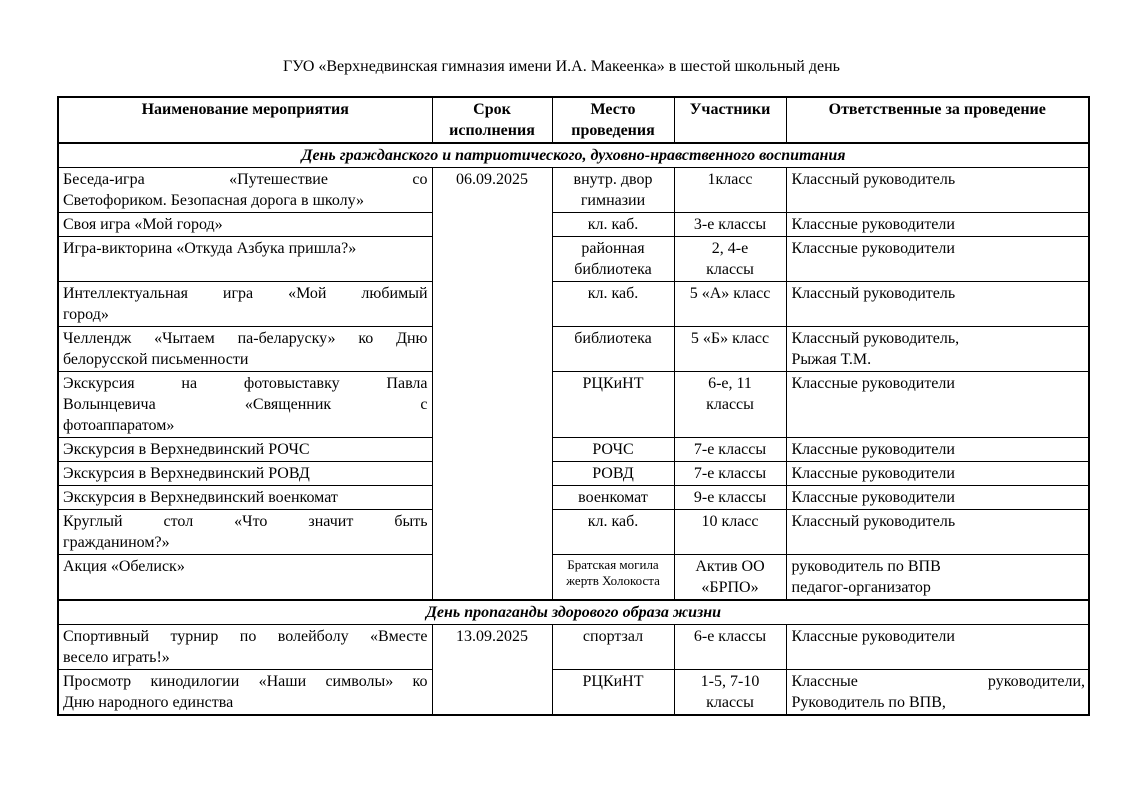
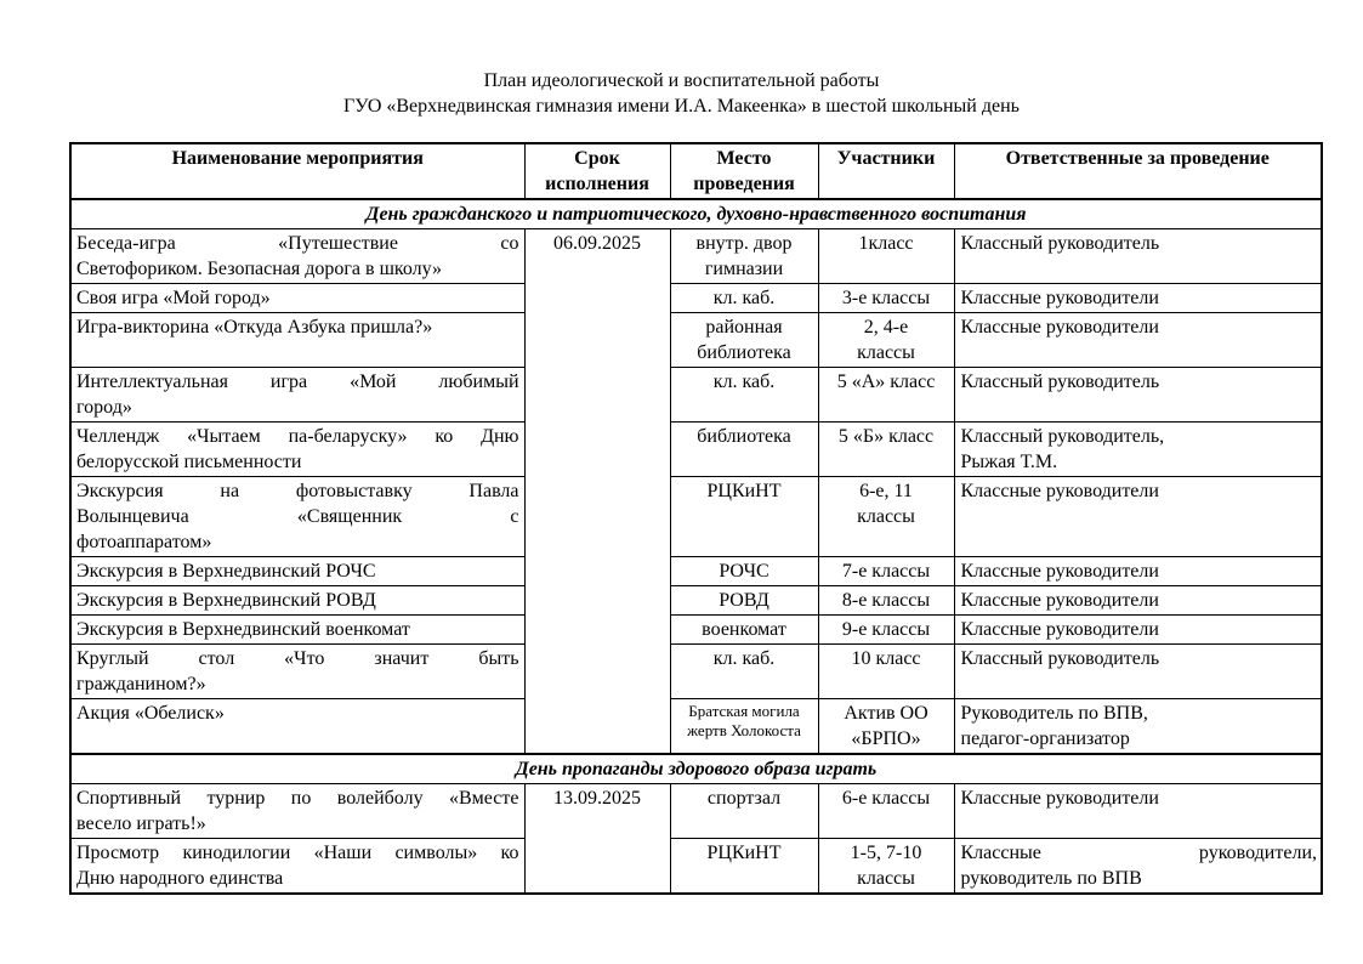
+ План идеологической и воспитательной работы
  ГУО «Верхнедвинская гимназия имени И.А. Макеенка» в шестой школьный день
  Наименование мероприятия	Срок исполнения	Место проведения	Участники	Ответственные за проведение
  День гражданского и патриотического, духовно-нравственного воспитания
  Беседа-игра «Путешествие соСветофориком. Безопасная дорога в школу»	06.09.2025	внутр. дворгимназии	1класс	Классный руководитель
  Своя игра «Мой город»	кл. каб.	3-е классы	Классные руководители
  Игра-викторина «Откуда Азбука пришла?»	районнаябиблиотека	2, 4-еклассы	Классные руководители
  Интеллектуальная игра «Мой любимыйгород»	кл. каб.	5 «А» класс	Классный руководитель
  Челлендж «Чытаем па-беларуску» ко Днюбелорусской письменности	библиотека	5 «Б» класс	Классный руководитель,Рыжая Т.М.
  Экскурсия на фотовыставку ПавлаВолынцевича «Священник сфотоаппаратом»	РЦКиНТ	6-е, 11классы	Классные руководители
  Экскурсия в Верхнедвинский РОЧС	РОЧС	7-е классы	Классные руководители
- Экскурсия в Верхнедвинский РОВД	РОВД	7-е классы	Классные руководители
+ Экскурсия в Верхнедвинский РОВД	РОВД	8-е классы	Классные руководители
  Экскурсия в Верхнедвинский военкомат	военкомат	9-е классы	Классные руководители
  Круглый стол «Что значит бытьгражданином?»	кл. каб.	10 класс	Классный руководитель
- Акция «Обелиск»	Братская могилажертв Холокоста	Актив ОО«БРПО»	руководитель по ВПВпедагог-организатор
+ Акция «Обелиск»	Братская могилажертв Холокоста	Актив ОО«БРПО»	Руководитель по ВПВ,педагог-организатор
- День пропаганды здорового образа жизни
+ День пропаганды здорового образа играть
  Спортивный турнир по волейболу «Вместевесело играть!»	13.09.2025	спортзал	6-е классы	Классные руководители
- Просмотр кинодилогии «Наши символы» коДню народного единства	РЦКиНТ	1-5, 7-10классы	Классные руководители,Руководитель по ВПВ,
+ Просмотр кинодилогии «Наши символы» коДню народного единства	РЦКиНТ	1-5, 7-10классы	Классные руководители,руководитель по ВПВ
